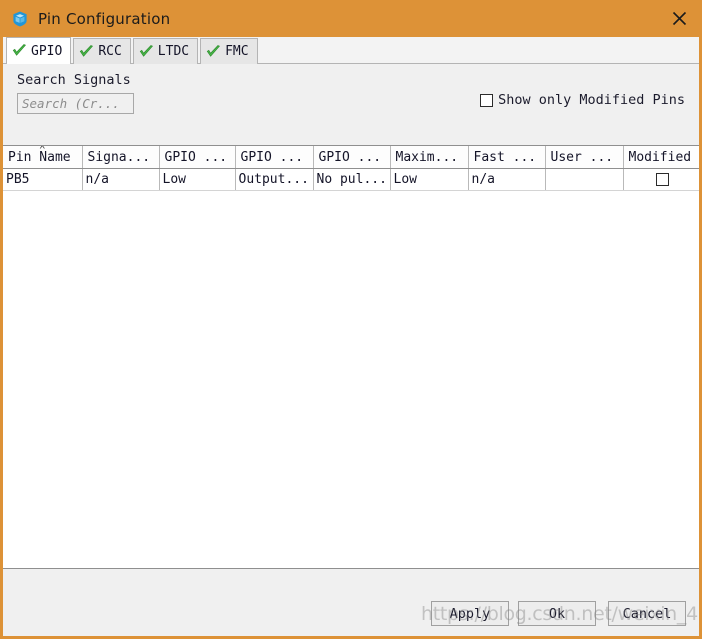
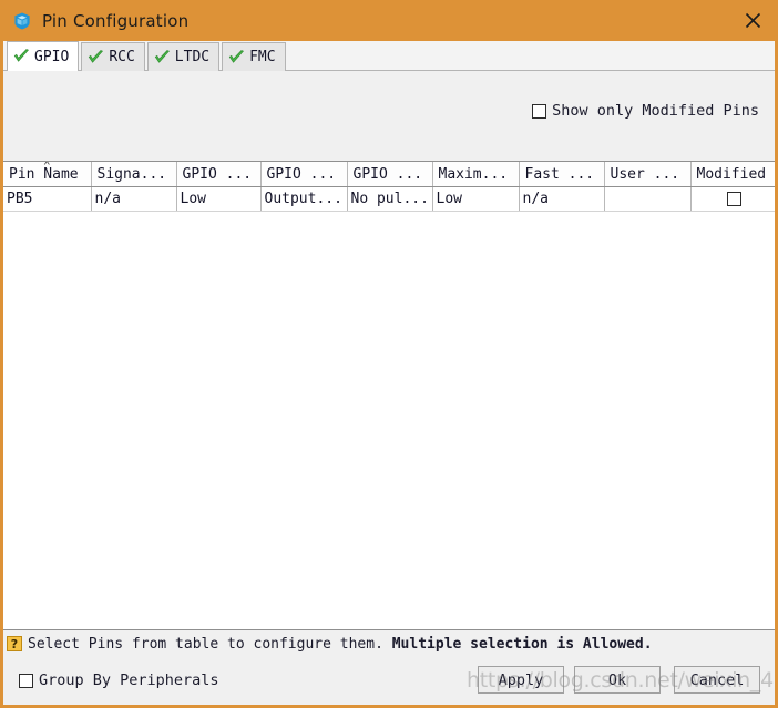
  Pin Configuration
  GPIO
  RCC
  LTDC
  FMC
- Search Signals
- Search (Cr...
  Show only Modified Pins
  ⌃ Pin Name	Signa...	GPIO ...	GPIO ...	GPIO ...	Maxim...	Fast ...	User ...	Modified
  PB5	n/a	Low	Output...	No pul...	Low	n/a
+ ?
+ Select Pins from table to configure them. Multiple selection is Allowed.
+ Group By Peripherals
  Apply
  Ok
  Cancel
  https://blog.csdn.net/weixin_4
